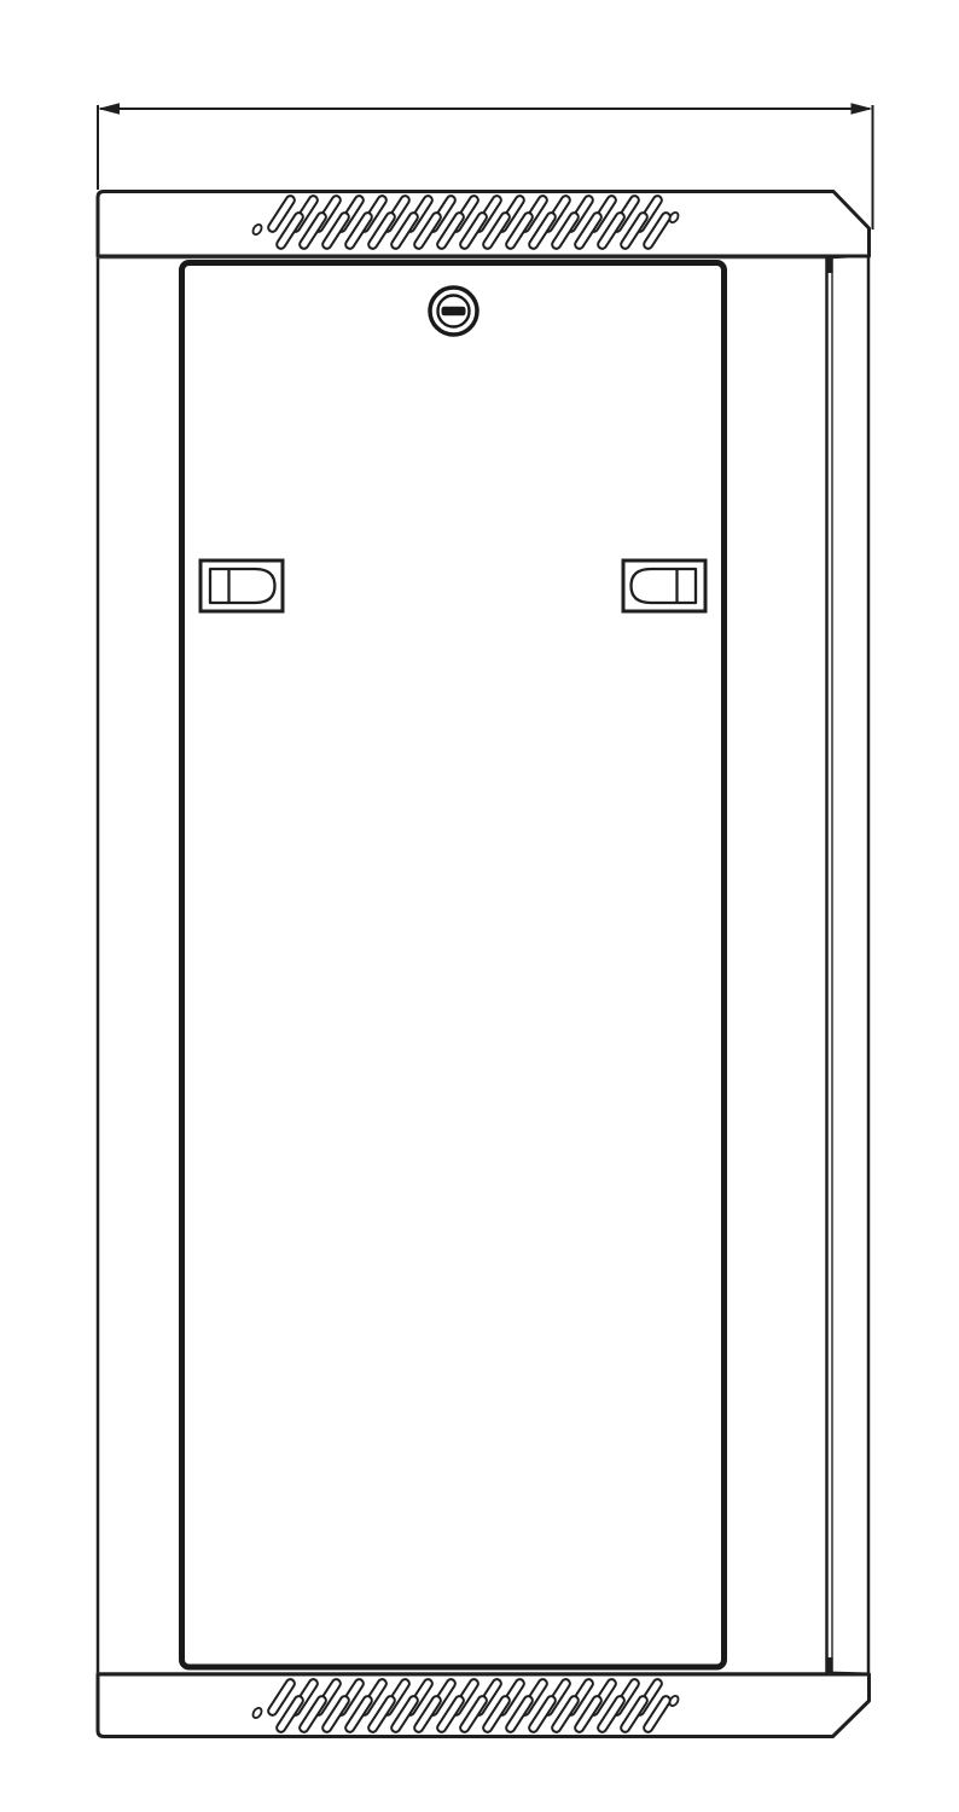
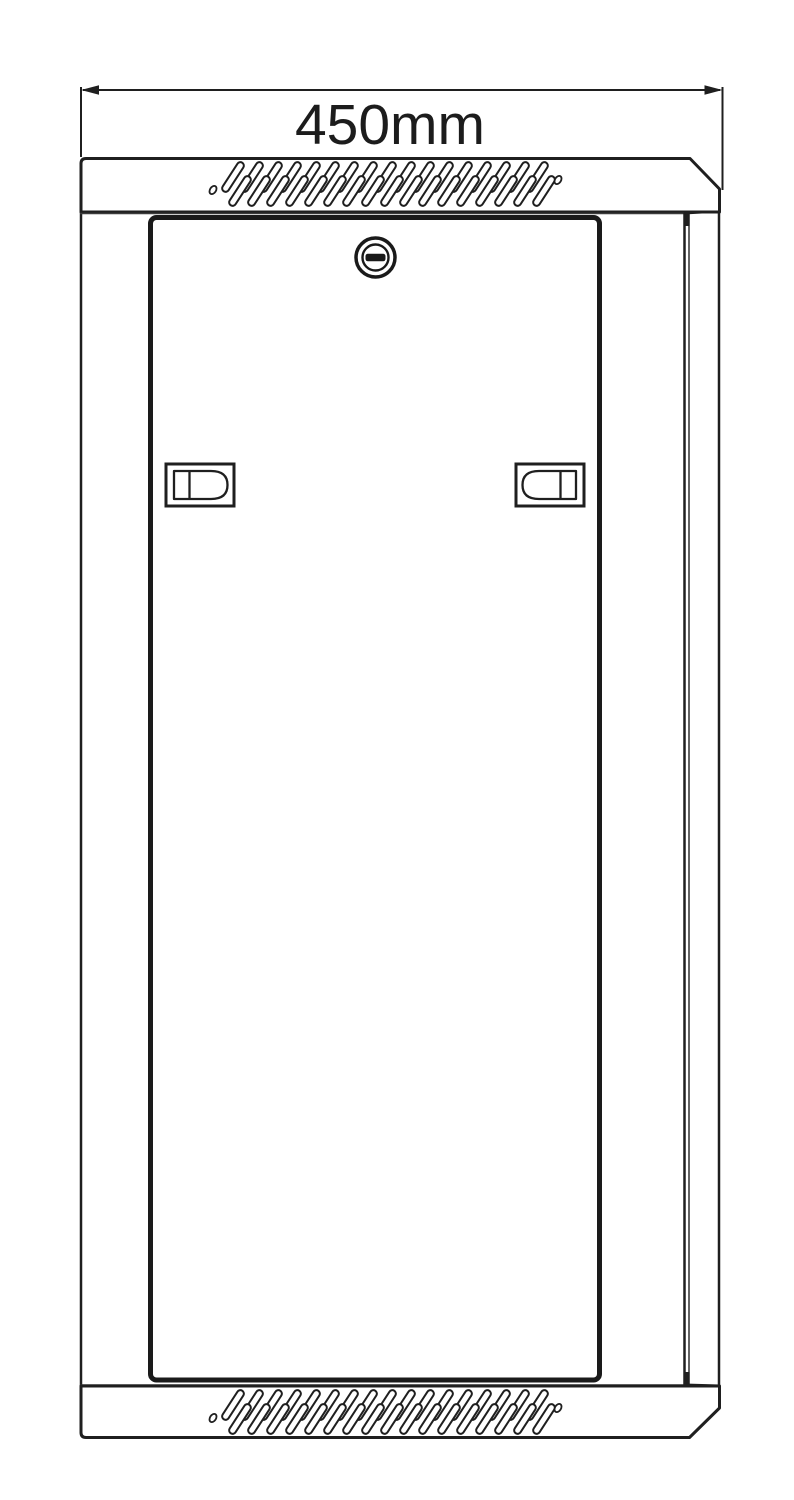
+ 450mm
